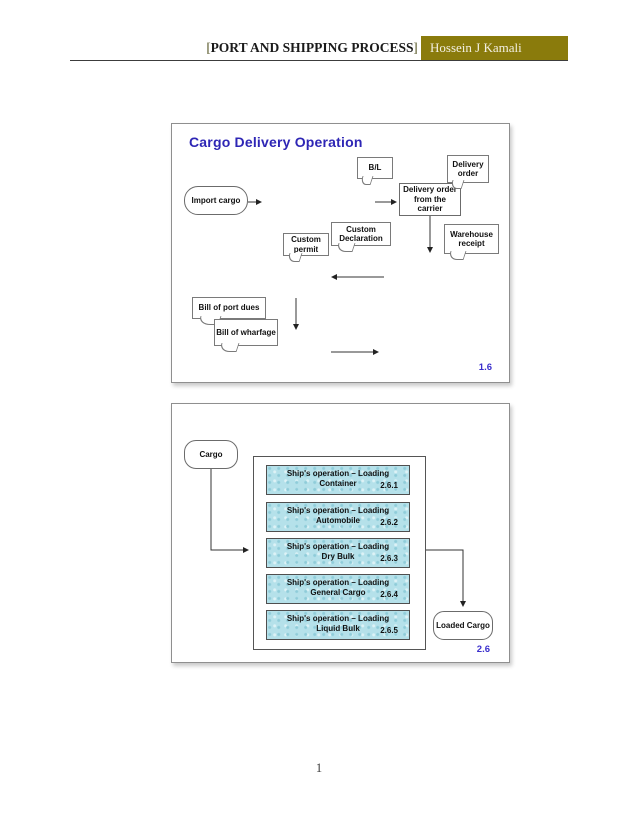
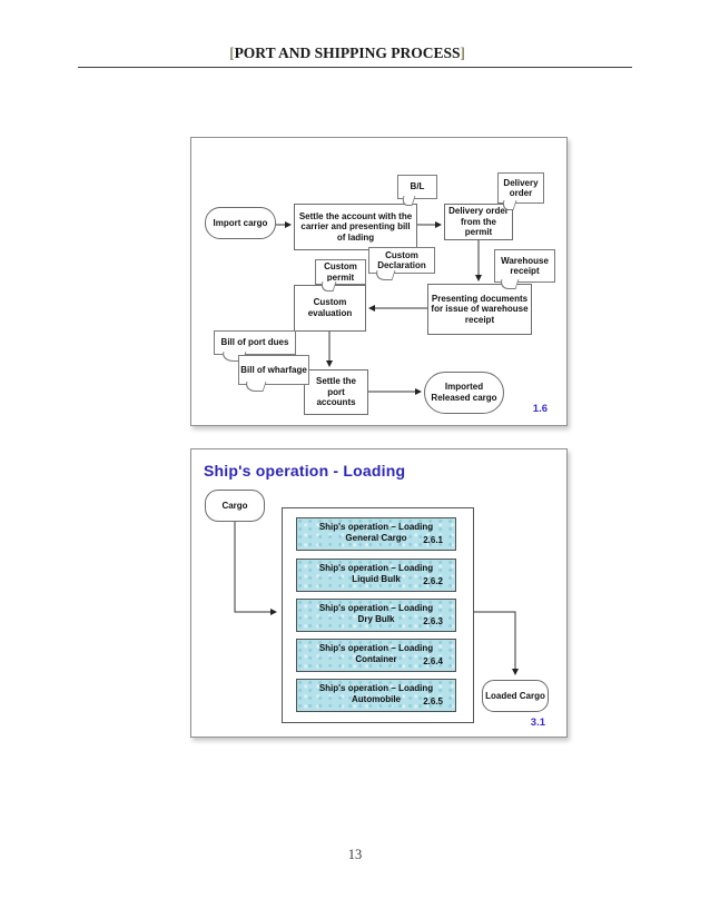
  [PORT AND SHIPPING PROCESS]
- Hossein J Kamali
- Cargo Delivery Operation
  B/L
  Delivery order
  Custom Declaration
  Custom permit
  Warehouse receipt
  Bill of port dues
  Bill of wharfage
  Import cargo
+ Settle the account with the carrier and presenting bill of lading
- Delivery order from the carrier
+ Delivery order from the permit
+ Custom evaluation
+ Presenting documents for issue of warehouse receipt
+ Settle the port accounts
+ Imported Released cargo
  1.6
+ Ship's operation - Loading
  Cargo
  Ship's operation – Loading
- Container
+ General Cargo
  2.6.1
  Ship's operation – Loading
- Automobile
+ Liquid Bulk
  2.6.2
  Ship's operation – Loading
  Dry Bulk
  2.6.3
  Ship's operation – Loading
- General Cargo
+ Container
  2.6.4
  Ship's operation – Loading
- Liquid Bulk
+ Automobile
  2.6.5
  Loaded Cargo
- 2.6
+ 3.1
- 1
+ 13
